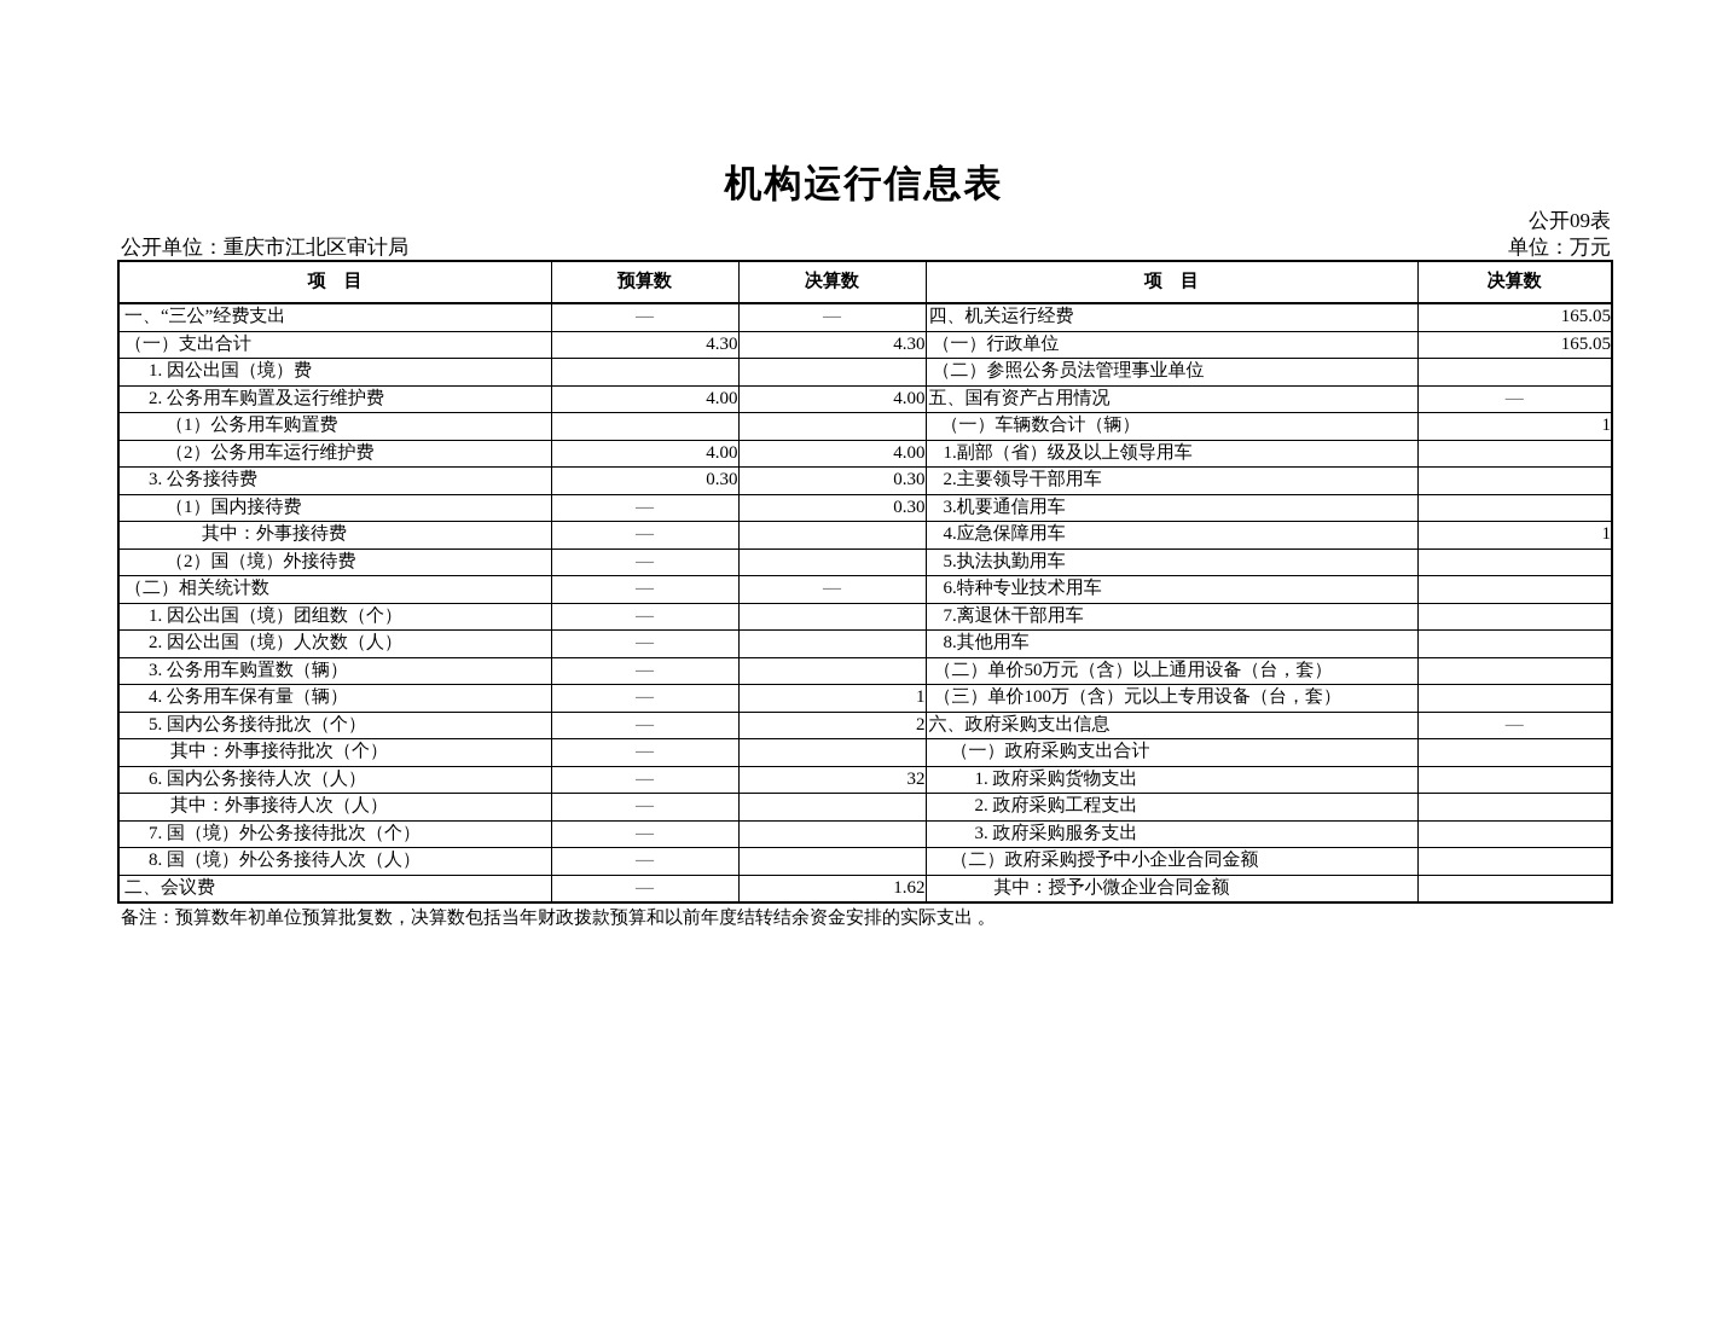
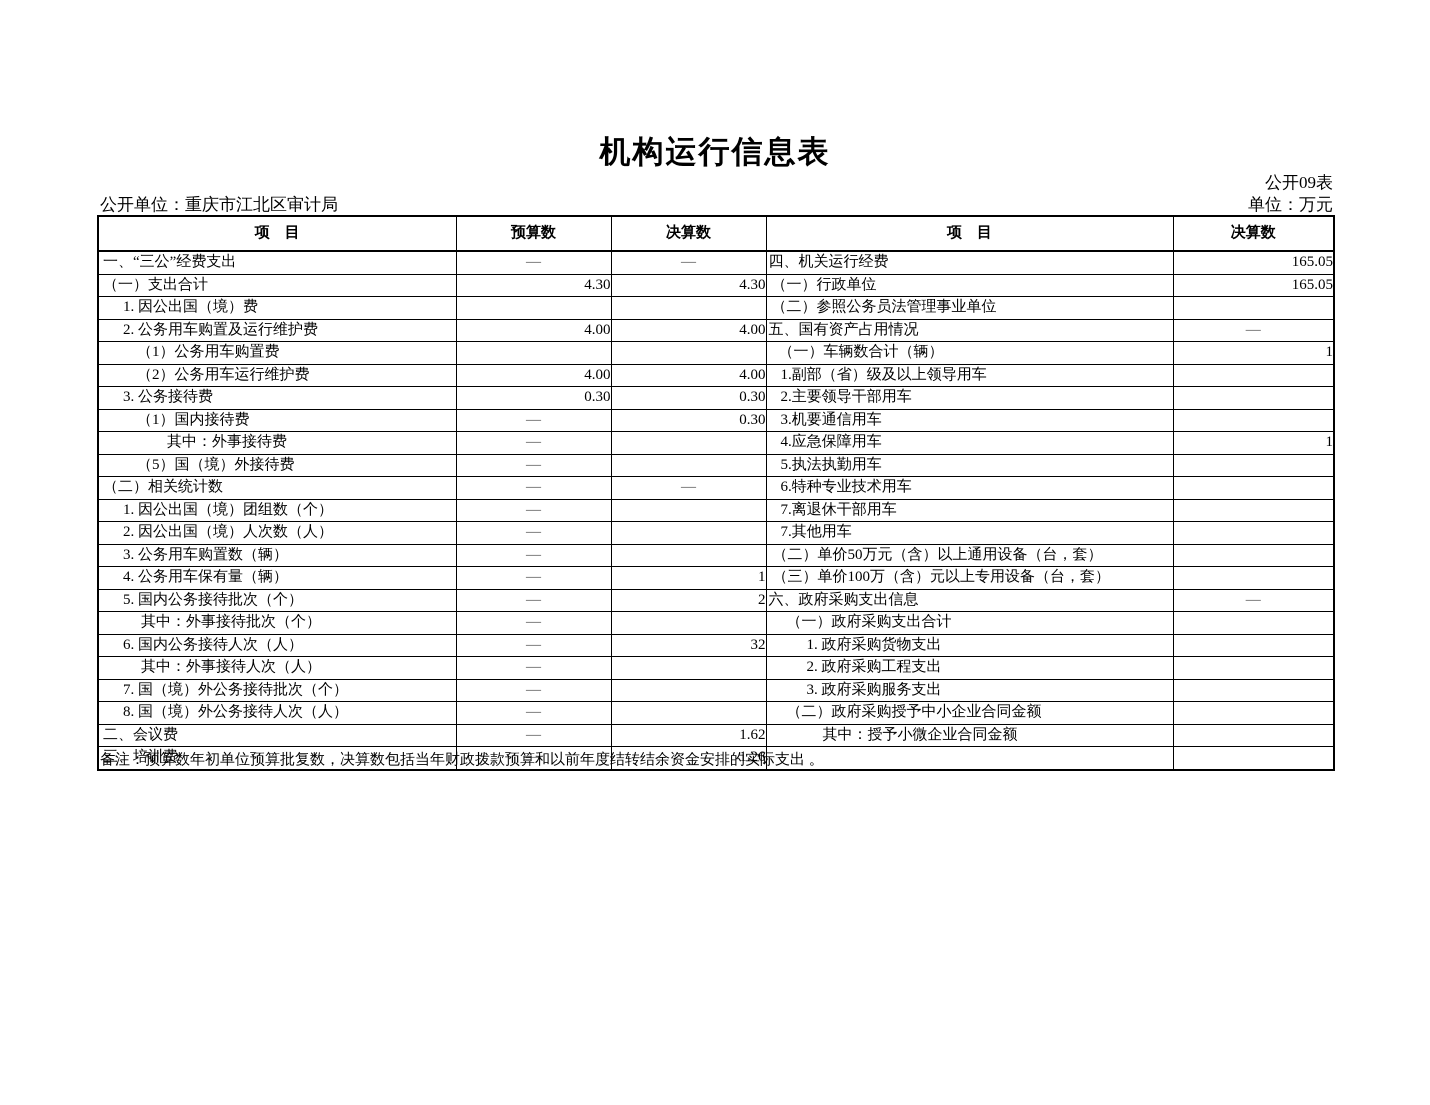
  机构运行信息表
  公开09表
  公开单位：重庆市江北区审计局
  单位：万元
  项 目	预算数	决算数	项 目	决算数
  一、“三公”经费支出	—	—	四、机关运行经费	165.05
  （一）支出合计	4.30	4.30	（一）行政单位	165.05
  1. 因公出国（境）费			（二）参照公务员法管理事业单位
  2. 公务用车购置及运行维护费	4.00	4.00	五、国有资产占用情况	—
  （1）公务用车购置费			（一）车辆数合计（辆）	1
  （2）公务用车运行维护费	4.00	4.00	1.副部（省）级及以上领导用车
  3. 公务接待费	0.30	0.30	2.主要领导干部用车
  （1）国内接待费	—	0.30	3.机要通信用车
  其中：外事接待费	—		4.应急保障用车	1
- （2）国（境）外接待费	—		5.执法执勤用车
+ （5）国（境）外接待费	—		5.执法执勤用车
  （二）相关统计数	—	—	6.特种专业技术用车
  1. 因公出国（境）团组数（个）	—		7.离退休干部用车
- 2. 因公出国（境）人次数（人）	—		8.其他用车
+ 2. 因公出国（境）人次数（人）	—		7.其他用车
  3. 公务用车购置数（辆）	—		（二）单价50万元（含）以上通用设备（台，套）
  4. 公务用车保有量（辆）	—	1	（三）单价100万（含）元以上专用设备（台，套）
  5. 国内公务接待批次（个）	—	2	六、政府采购支出信息	—
  其中：外事接待批次（个）	—		（一）政府采购支出合计
  6. 国内公务接待人次（人）	—	32	1. 政府采购货物支出
  其中：外事接待人次（人）	—		2. 政府采购工程支出
  7. 国（境）外公务接待批次（个）	—		3. 政府采购服务支出
  8. 国（境）外公务接待人次（人）	—		（二）政府采购授予中小企业合同金额
  二、会议费	—	1.62	其中：授予小微企业合同金额
+ 三、培训费	—	1.26
  备注：预算数年初单位预算批复数，决算数包括当年财政拨款预算和以前年度结转结余资金安排的实际支出 。
